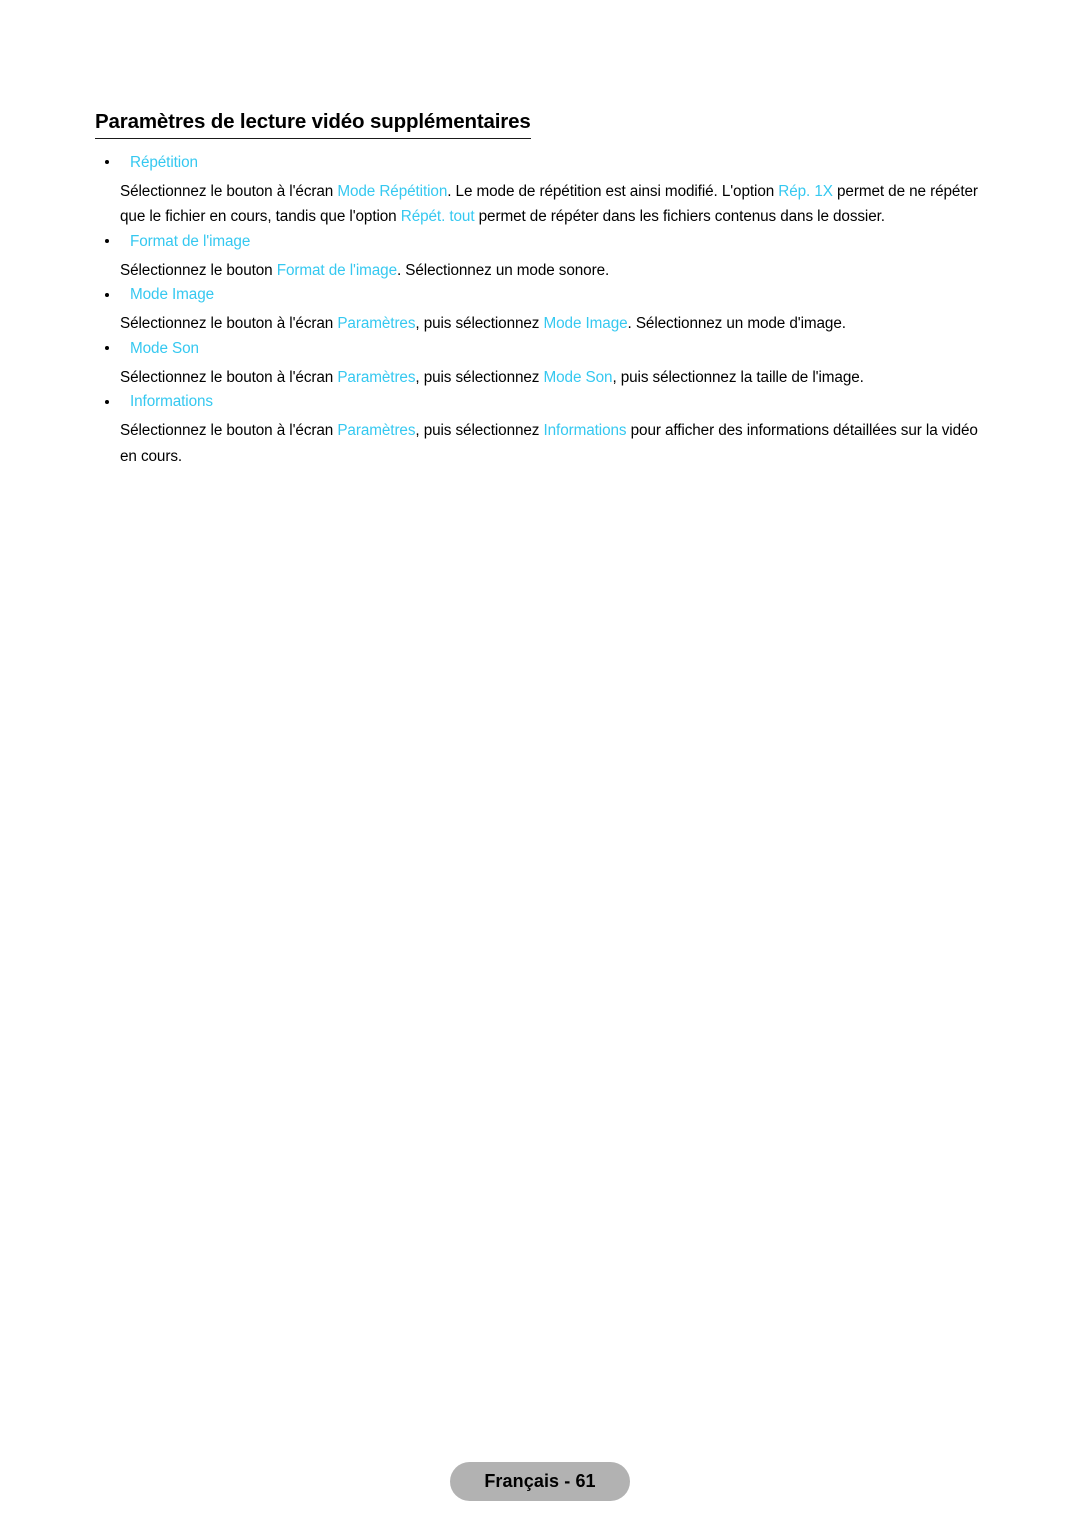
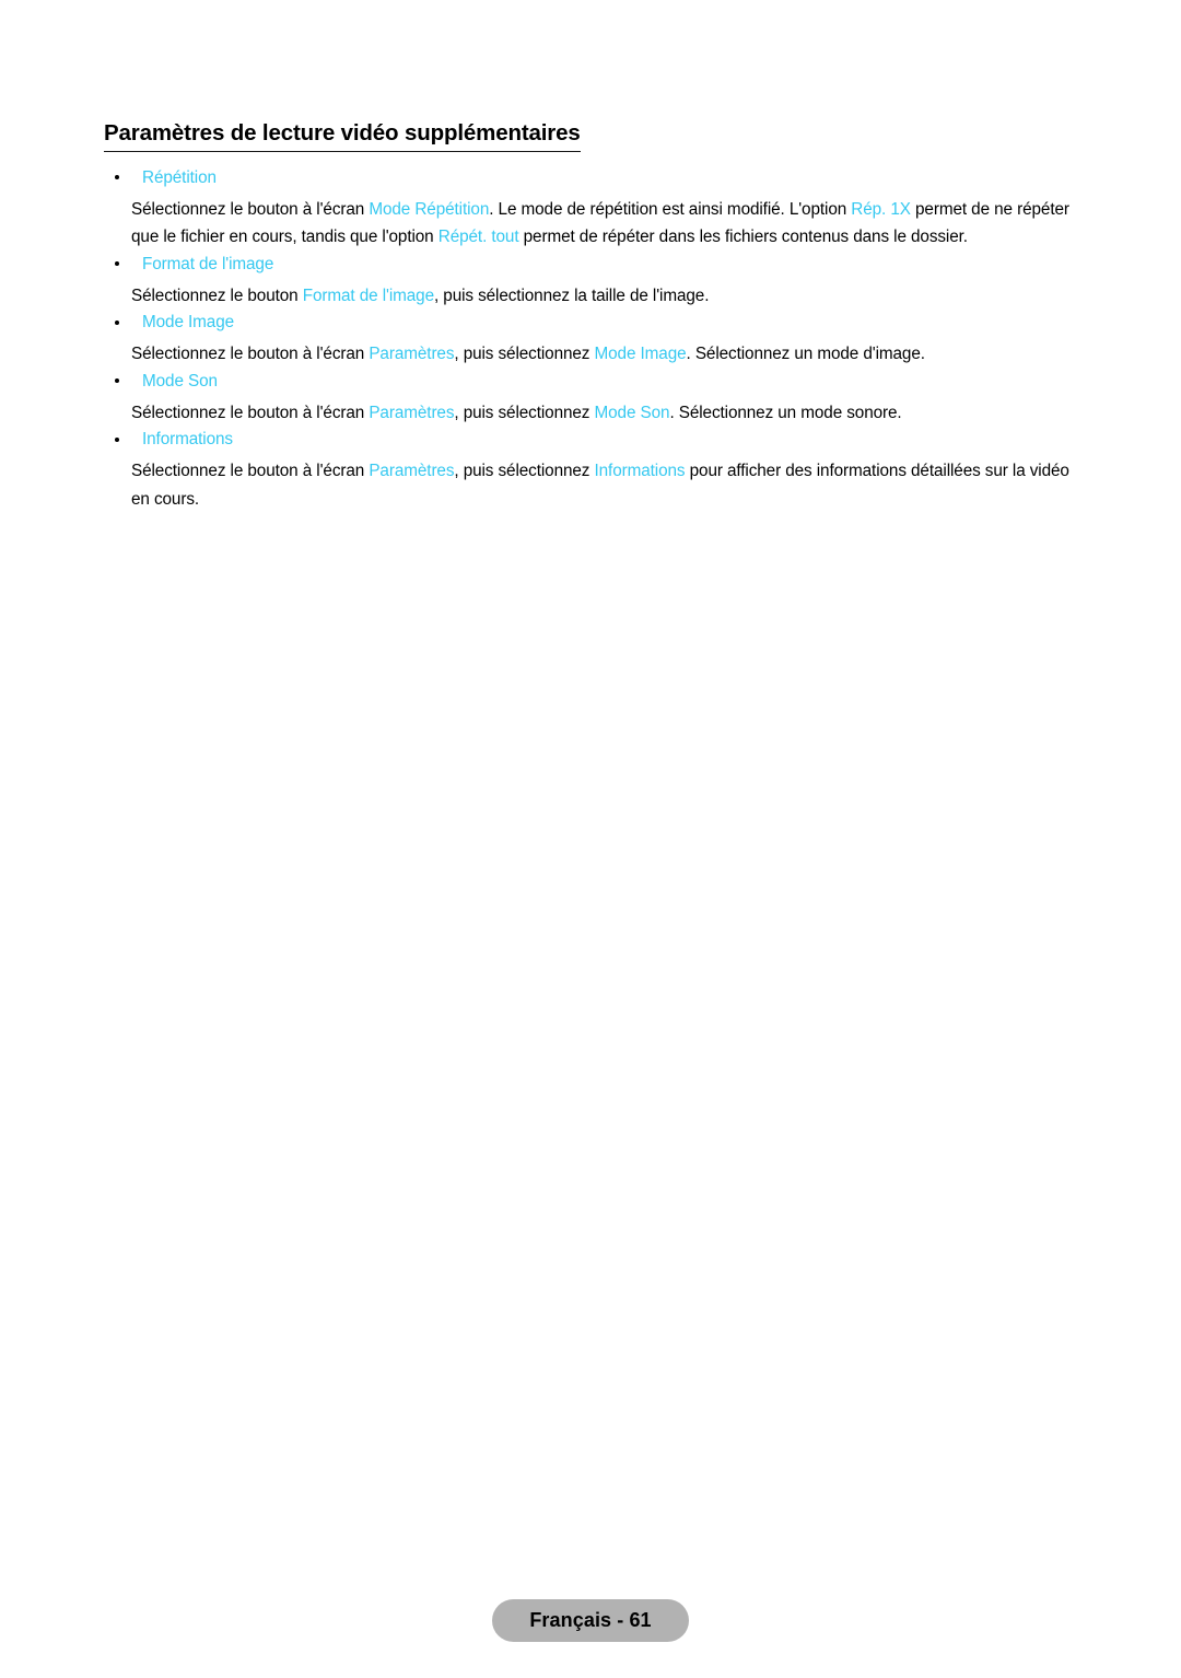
  Paramètres de lecture vidéo supplémentaires
  Répétition
  Sélectionnez le bouton à l'écran Mode Répétition. Le mode de répétition est ainsi modifié. L'option Rép. 1X permet de ne répéter que le fichier en cours, tandis que l'option Répét. tout permet de répéter dans les fichiers contenus dans le dossier.
  Format de l'image
- Sélectionnez le bouton Format de l'image. Sélectionnez un mode sonore.
+ Sélectionnez le bouton Format de l'image, puis sélectionnez la taille de l'image.
  Mode Image
  Sélectionnez le bouton à l'écran Paramètres, puis sélectionnez Mode Image. Sélectionnez un mode d'image.
  Mode Son
- Sélectionnez le bouton à l'écran Paramètres, puis sélectionnez Mode Son, puis sélectionnez la taille de l'image.
+ Sélectionnez le bouton à l'écran Paramètres, puis sélectionnez Mode Son. Sélectionnez un mode sonore.
  Informations
  Sélectionnez le bouton à l'écran Paramètres, puis sélectionnez Informations pour afficher des informations détaillées sur la vidéo en cours.
  Français - 61
